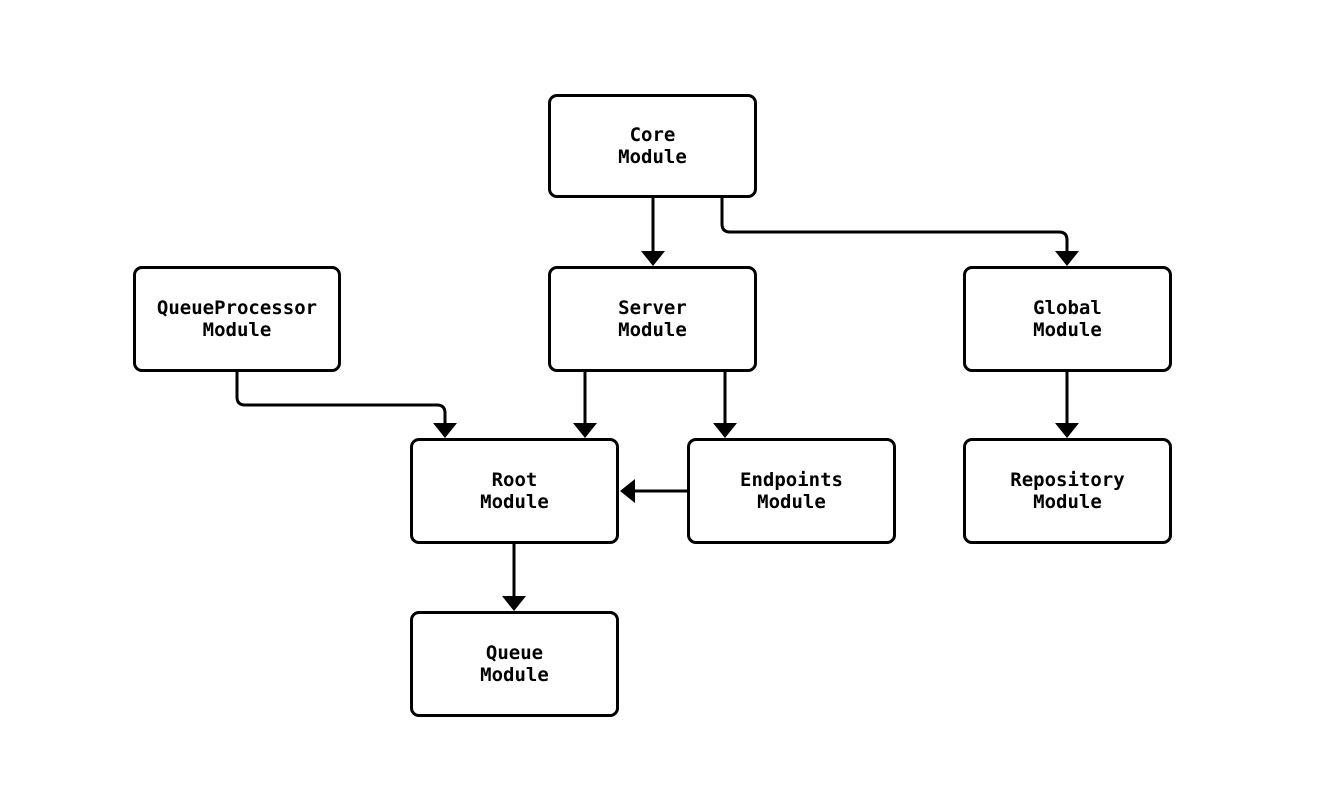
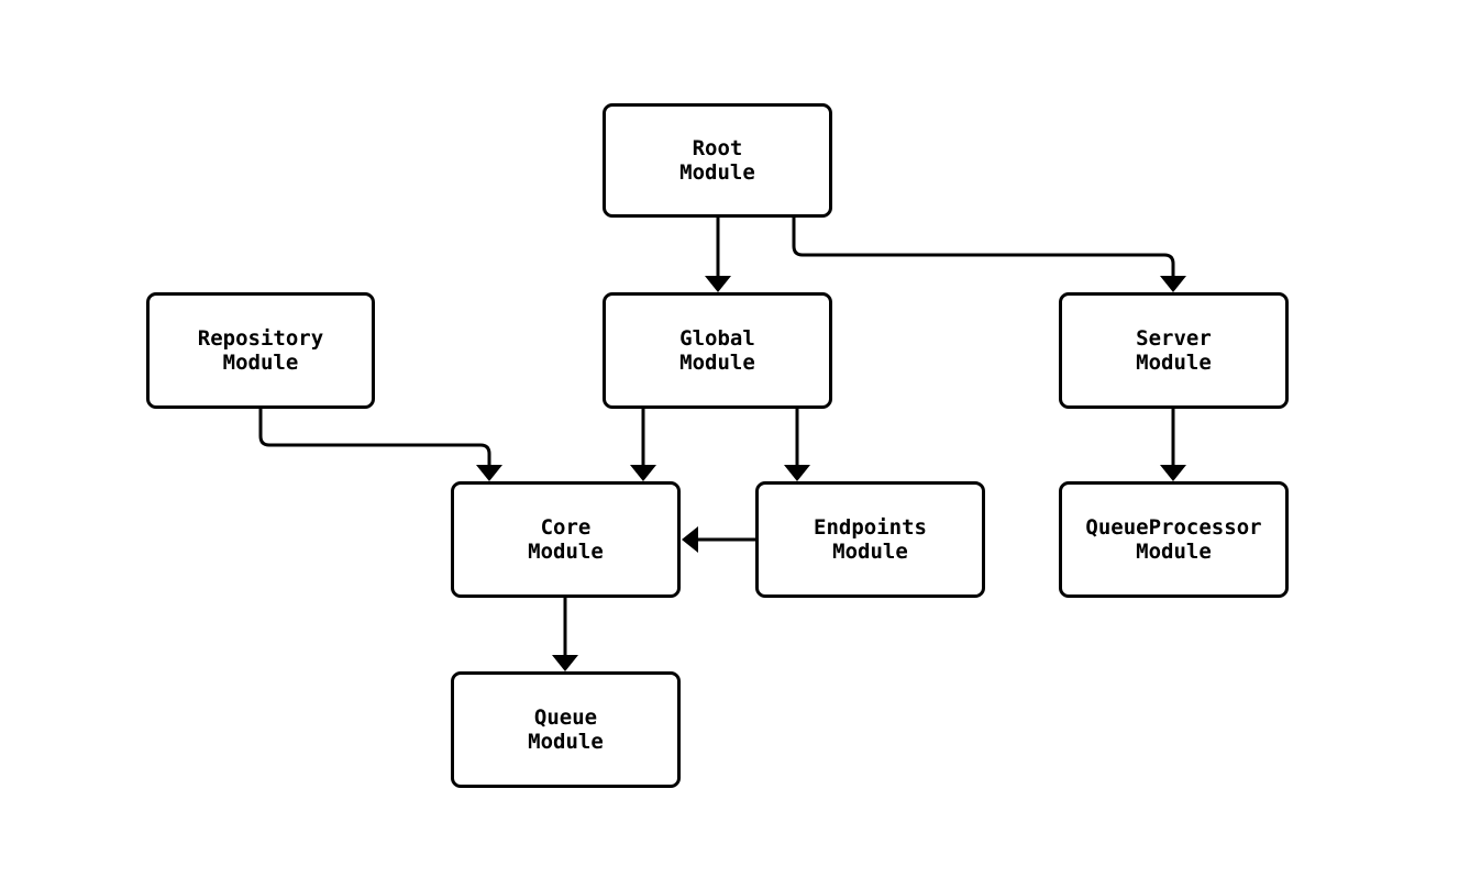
- Core
+ Root
  Module
- QueueProcessor
+ Repository
  Module
- Server
+ Global
  Module
- Global
+ Server
  Module
- Root
+ Core
  Module
  Endpoints
  Module
- Repository
+ QueueProcessor
  Module
  Queue
  Module
